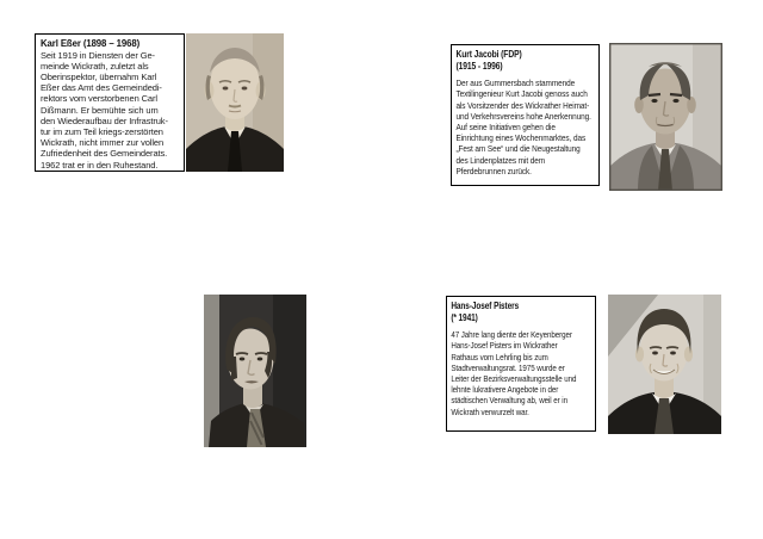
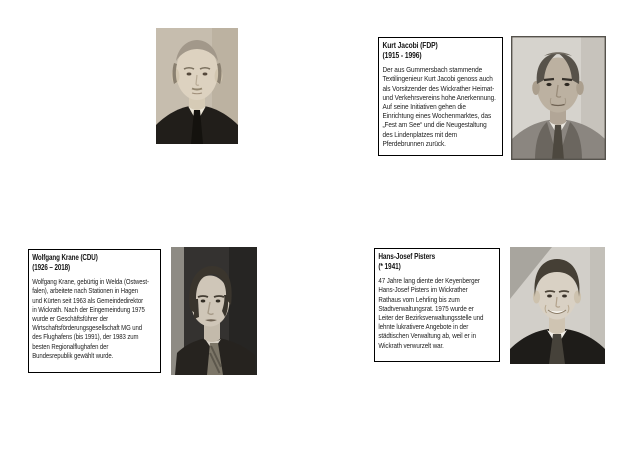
- Karl Eßer (1898 – 1968)
- Seit 1919 in Diensten der Ge-
- meinde Wickrath, zuletzt als
- Oberinspektor, übernahm Karl
- Eßer das Amt des Gemeindedi-
- rektors vom verstorbenen Carl
- Dißmann. Er bemühte sich um
- den Wiederaufbau der Infrastruk-
- tur im zum Teil kriegs-zerstörten
- Wickrath, nicht immer zur vollen
- Zufriedenheit des Gemeinderats.
- 1962 trat er in den Ruhestand.
  Kurt Jacobi (FDP)
  (1915 - 1996)
  Der aus Gummersbach stammende
  Textilingenieur Kurt Jacobi genoss auch
  als Vorsitzender des Wickrather Heimat-
  und Verkehrsvereins hohe Anerkennung.
  Auf seine Initiativen gehen die
  Einrichtung eines Wochenmarktes, das
  „Fest am See“ und die Neugestaltung
  des Lindenplatzes mit dem
  Pferdebrunnen zurück.
+ Wolfgang Krane (CDU)
+ (1926 – 2018)
+ Wolfgang Krane, gebürtig in Welda (Ostwest-
+ falen), arbeitete nach Stationen in Hagen
+ und Kürten seit 1963 als Gemeindedirektor
+ in Wickrath. Nach der Eingemeindung 1975
+ wurde er Geschäftsführer der
+ Wirtschaftsförderungsgesellschaft MG und
+ des Flughafens (bis 1991), der 1983 zum
+ besten Regionalflughafen der
+ Bundesrepublik gewählt wurde.
  Hans-Josef Pisters
  (* 1941)
  47 Jahre lang diente der Keyenberger
  Hans-Josef Pisters im Wickrather
  Rathaus vom Lehrling bis zum
  Stadtverwaltungsrat. 1975 wurde er
  Leiter der Bezirksverwaltungsstelle und
  lehnte lukrativere Angebote in der
  städtischen Verwaltung ab, weil er in
  Wickrath verwurzelt war.
